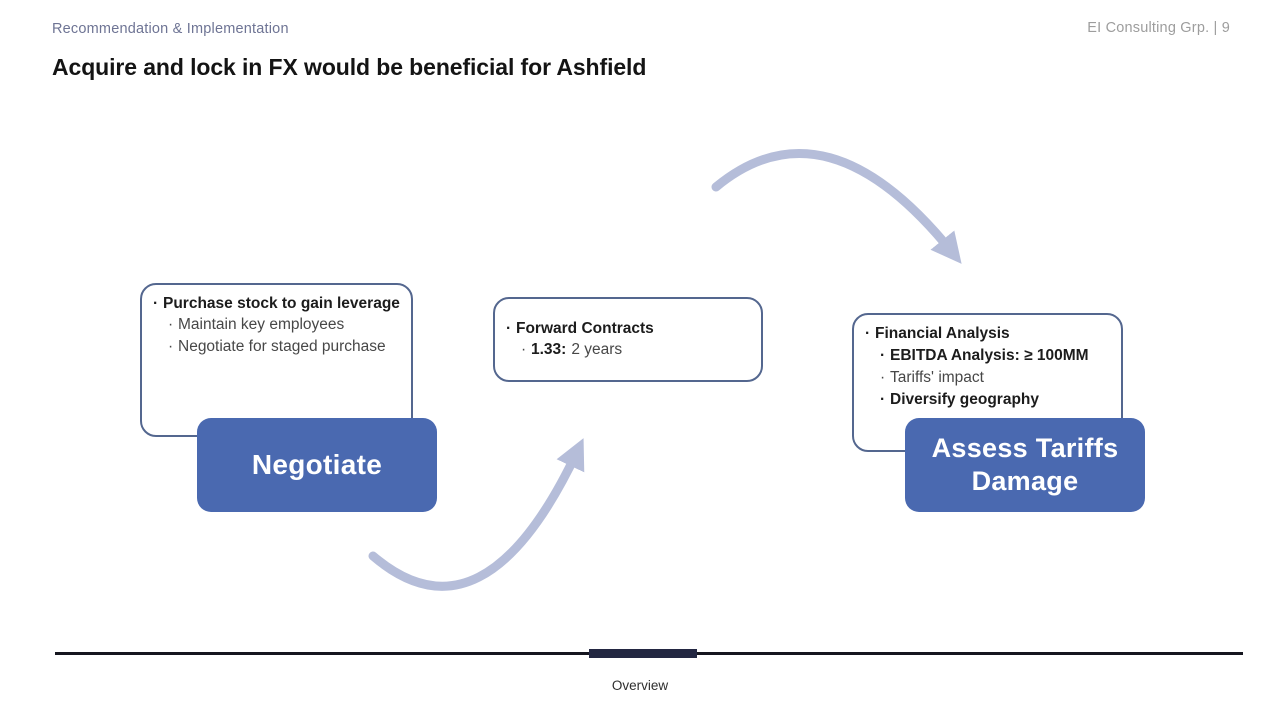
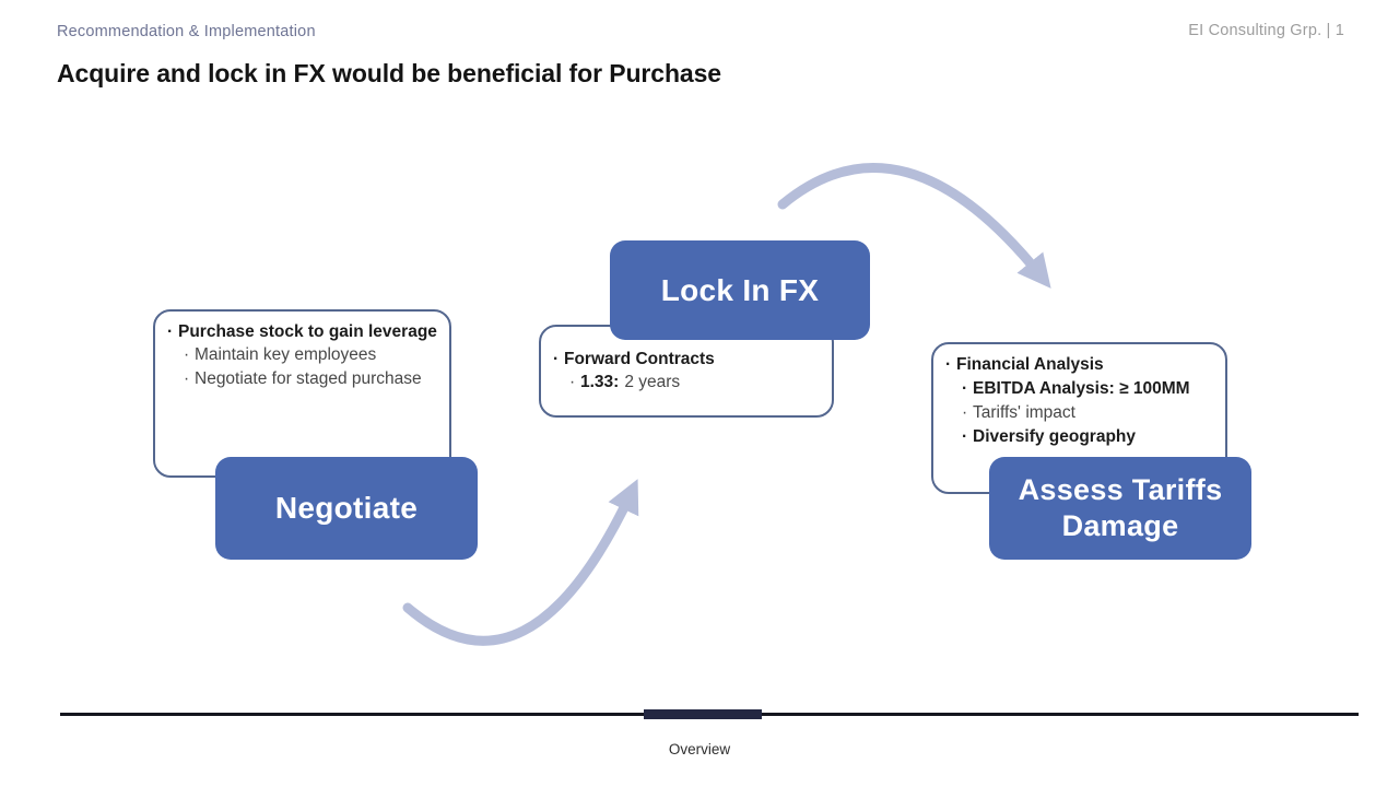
  Recommendation & Implementation
- EI Consulting Grp. | 9
+ EI Consulting Grp. | 1
- Acquire and lock in FX would be beneficial for Ashfield
+ Acquire and lock in FX would be beneficial for Purchase
  ·
  Purchase stock to gain leverage
  ·
  Maintain key employees
  ·
  Negotiate for staged purchase
  ·
  Forward Contracts
  ·
  1.33: 2 years
  ·
  Financial Analysis
  ·
  EBITDA Analysis: ≥ 100MM
  ·
  Tariffs' impact
  ·
  Diversify geography
  Negotiate
+ Lock In FX
  Assess Tariffs Damage
  Overview
